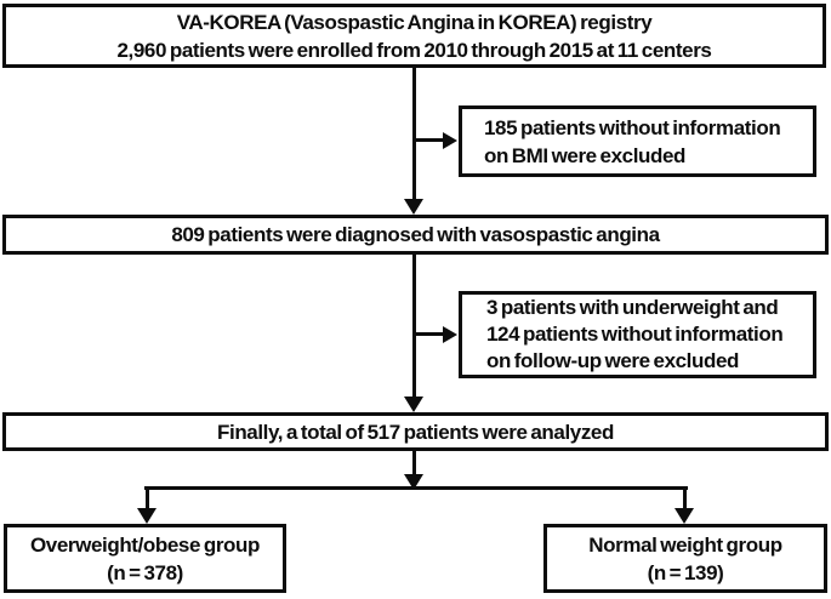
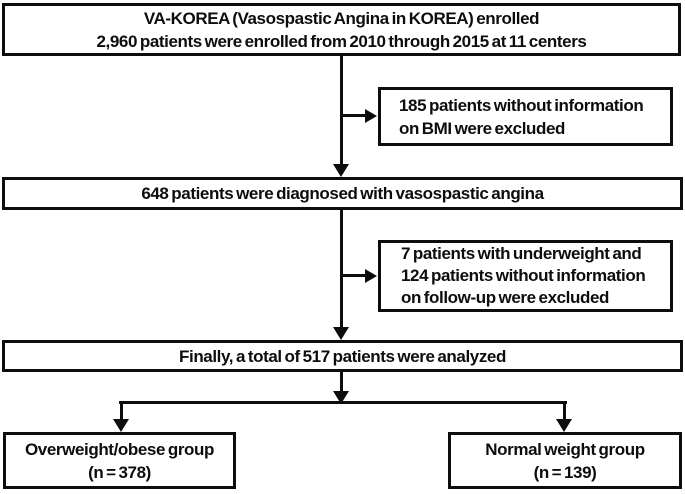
- VA-KOREA (Vasospastic Angina in KOREA) registry
+ VA-KOREA (Vasospastic Angina in KOREA) enrolled
  2,960 patients were enrolled from 2010 through 2015 at 11 centers
  185 patients without information
  on BMI were excluded
- 809 patients were diagnosed with vasospastic angina
+ 648 patients were diagnosed with vasospastic angina
- 3 patients with underweight and
+ 7 patients with underweight and
  124 patients without information
  on follow-up were excluded
  Finally, a total of 517 patients were analyzed
  Overweight/obese group
  (n = 378)
  Normal weight group
  (n = 139)
